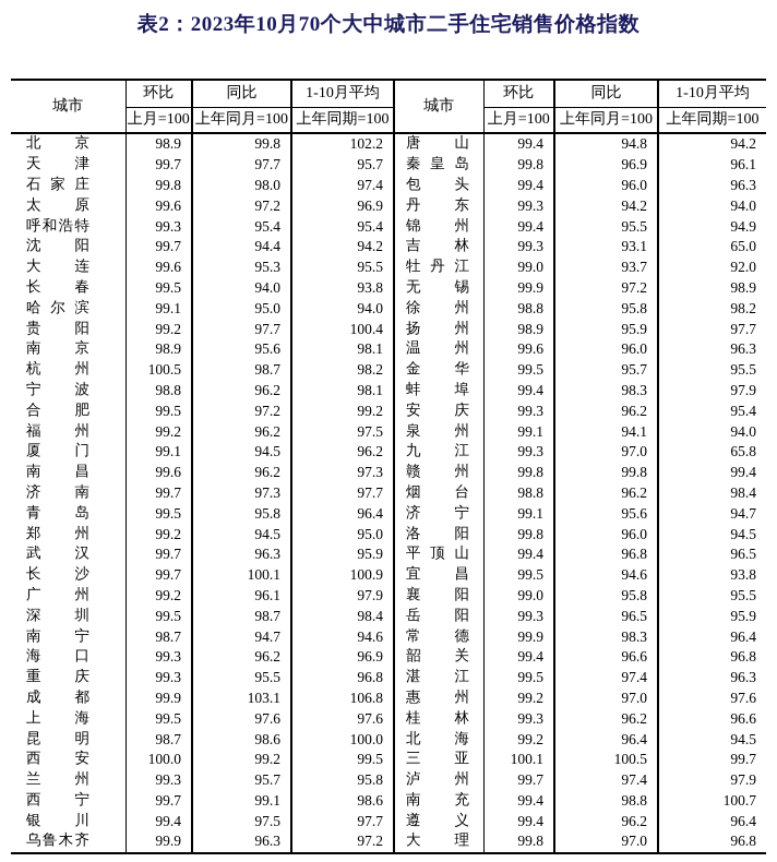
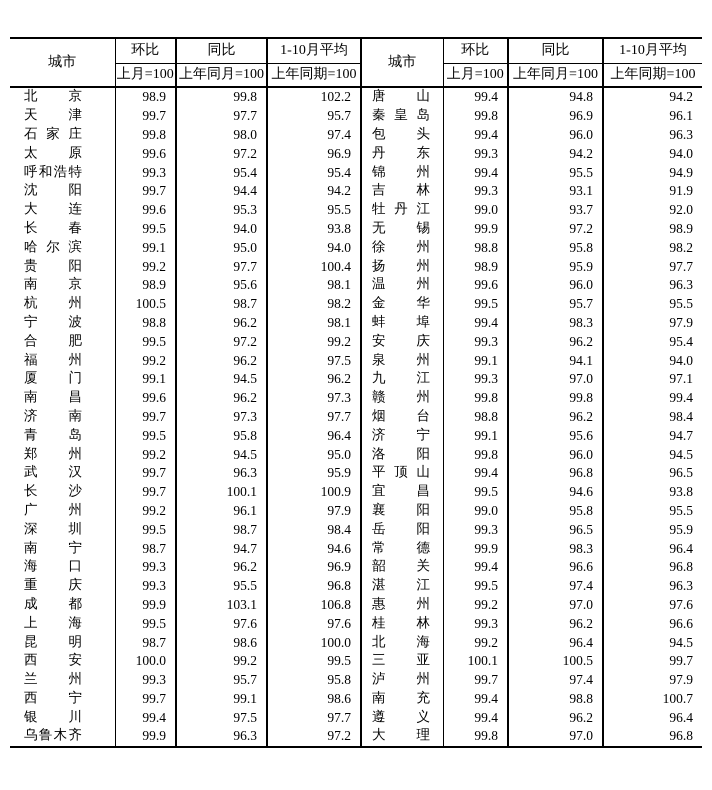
- 表2：2023年10月70个大中城市二手住宅销售价格指数
  城市	环比	同比	1-10月平均	城市	环比	同比	1-10月平均
  上月=100	上年同月=100	上年同期=100	上月=100	上年同月=100	上年同期=100
  北京	98.9	99.8	102.2	唐山	99.4	94.8	94.2
  天津	99.7	97.7	95.7	秦皇岛	99.8	96.9	96.1
  石家庄	99.8	98.0	97.4	包头	99.4	96.0	96.3
  太原	99.6	97.2	96.9	丹东	99.3	94.2	94.0
  呼和浩特	99.3	95.4	95.4	锦州	99.4	95.5	94.9
- 沈阳	99.7	94.4	94.2	吉林	99.3	93.1	65.0
+ 沈阳	99.7	94.4	94.2	吉林	99.3	93.1	91.9
  大连	99.6	95.3	95.5	牡丹江	99.0	93.7	92.0
  长春	99.5	94.0	93.8	无锡	99.9	97.2	98.9
  哈尔滨	99.1	95.0	94.0	徐州	98.8	95.8	98.2
  贵阳	99.2	97.7	100.4	扬州	98.9	95.9	97.7
  南京	98.9	95.6	98.1	温州	99.6	96.0	96.3
  杭州	100.5	98.7	98.2	金华	99.5	95.7	95.5
  宁波	98.8	96.2	98.1	蚌埠	99.4	98.3	97.9
  合肥	99.5	97.2	99.2	安庆	99.3	96.2	95.4
  福州	99.2	96.2	97.5	泉州	99.1	94.1	94.0
- 厦门	99.1	94.5	96.2	九江	99.3	97.0	65.8
+ 厦门	99.1	94.5	96.2	九江	99.3	97.0	97.1
  南昌	99.6	96.2	97.3	赣州	99.8	99.8	99.4
  济南	99.7	97.3	97.7	烟台	98.8	96.2	98.4
  青岛	99.5	95.8	96.4	济宁	99.1	95.6	94.7
  郑州	99.2	94.5	95.0	洛阳	99.8	96.0	94.5
  武汉	99.7	96.3	95.9	平顶山	99.4	96.8	96.5
  长沙	99.7	100.1	100.9	宜昌	99.5	94.6	93.8
  广州	99.2	96.1	97.9	襄阳	99.0	95.8	95.5
  深圳	99.5	98.7	98.4	岳阳	99.3	96.5	95.9
  南宁	98.7	94.7	94.6	常德	99.9	98.3	96.4
  海口	99.3	96.2	96.9	韶关	99.4	96.6	96.8
  重庆	99.3	95.5	96.8	湛江	99.5	97.4	96.3
  成都	99.9	103.1	106.8	惠州	99.2	97.0	97.6
  上海	99.5	97.6	97.6	桂林	99.3	96.2	96.6
  昆明	98.7	98.6	100.0	北海	99.2	96.4	94.5
  西安	100.0	99.2	99.5	三亚	100.1	100.5	99.7
  兰州	99.3	95.7	95.8	泸州	99.7	97.4	97.9
  西宁	99.7	99.1	98.6	南充	99.4	98.8	100.7
  银川	99.4	97.5	97.7	遵义	99.4	96.2	96.4
  乌鲁木齐	99.9	96.3	97.2	大理	99.8	97.0	96.8
